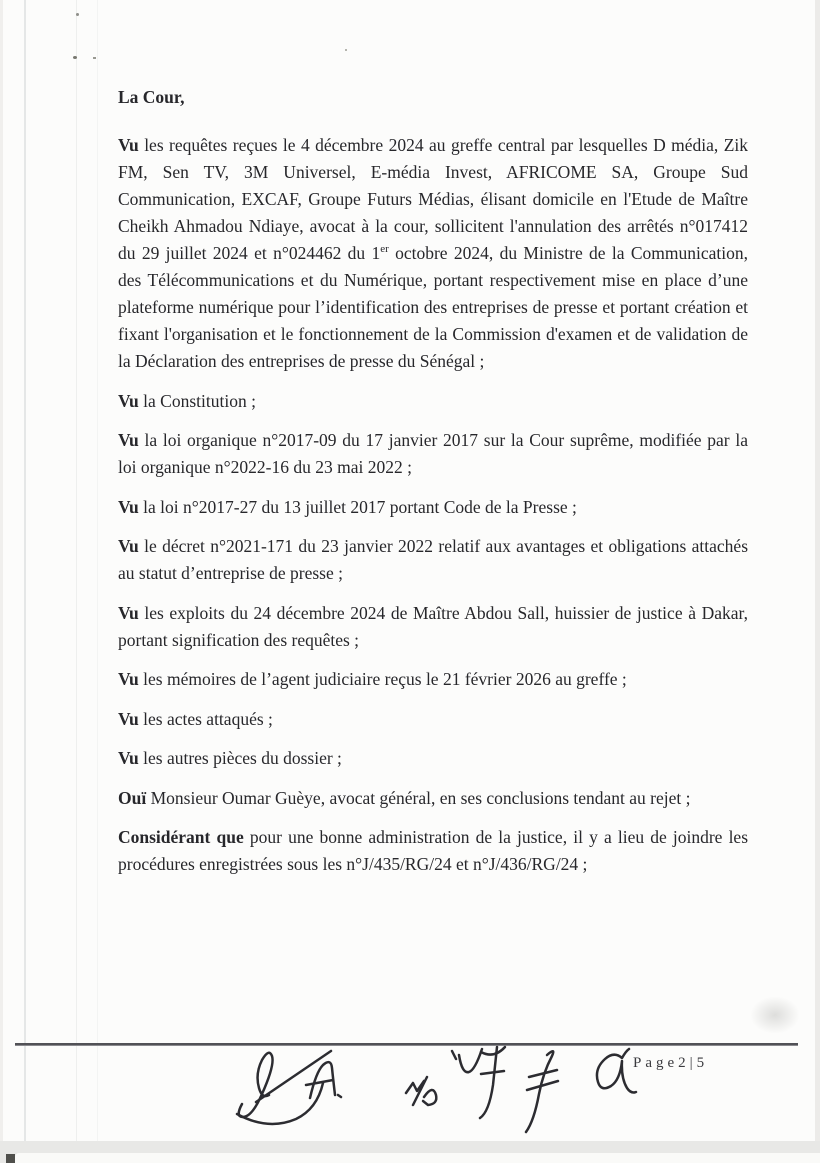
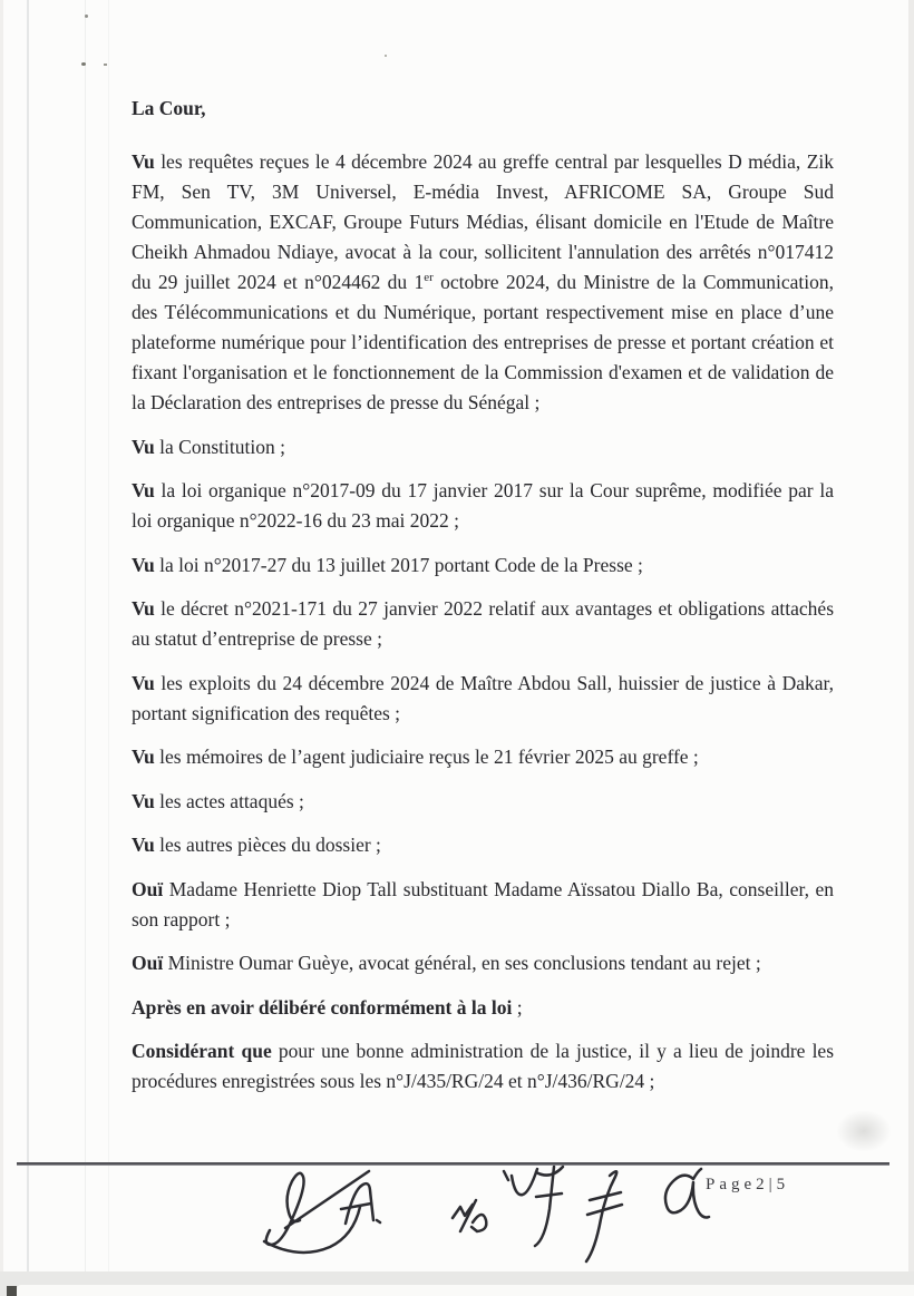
  La Cour,
  Vu les requêtes reçues le 4 décembre 2024 au greffe central par lesquelles D média, Zik FM, Sen TV, 3M Universel, E-média Invest, AFRICOME SA, Groupe Sud Communication, EXCAF, Groupe Futurs Médias, élisant domicile en l'Etude de Maître Cheikh Ahmadou Ndiaye, avocat à la cour, sollicitent l'annulation des arrêtés n°017412 du 29 juillet 2024 et n°024462 du 1er octobre 2024, du Ministre de la Communication, des Télécommunications et du Numérique, portant respectivement mise en place d’une plateforme numérique pour l’identification des entreprises de presse et portant création et fixant l'organisation et le fonctionnement de la Commission d'examen et de validation de la Déclaration des entreprises de presse du Sénégal ;
  Vu la Constitution ;
  Vu la loi organique n°2017-09 du 17 janvier 2017 sur la Cour suprême, modifiée par la loi organique n°2022-16 du 23 mai 2022 ;
  Vu la loi n°2017-27 du 13 juillet 2017 portant Code de la Presse ;
- Vu le décret n°2021-171 du 23 janvier 2022 relatif aux avantages et obligations attachés au statut d’entreprise de presse ;
+ Vu le décret n°2021-171 du 27 janvier 2022 relatif aux avantages et obligations attachés au statut d’entreprise de presse ;
  Vu les exploits du 24 décembre 2024 de Maître Abdou Sall, huissier de justice à Dakar, portant signification des requêtes ;
- Vu les mémoires de l’agent judiciaire reçus le 21 février 2026 au greffe ;
+ Vu les mémoires de l’agent judiciaire reçus le 21 février 2025 au greffe ;
  Vu les actes attaqués ;
  Vu les autres pièces du dossier ;
+ Ouï Madame Henriette Diop Tall substituant Madame Aïssatou Diallo Ba, conseiller, en son rapport ;
- Ouï Monsieur Oumar Guèye, avocat général, en ses conclusions tendant au rejet ;
+ Ouï Ministre Oumar Guèye, avocat général, en ses conclusions tendant au rejet ;
+ Après en avoir délibéré conformément à la loi ;
  Considérant que pour une bonne administration de la justice, il y a lieu de joindre les procédures enregistrées sous les n°J/435/RG/24 et n°J/436/RG/24 ;
  Page2|5
